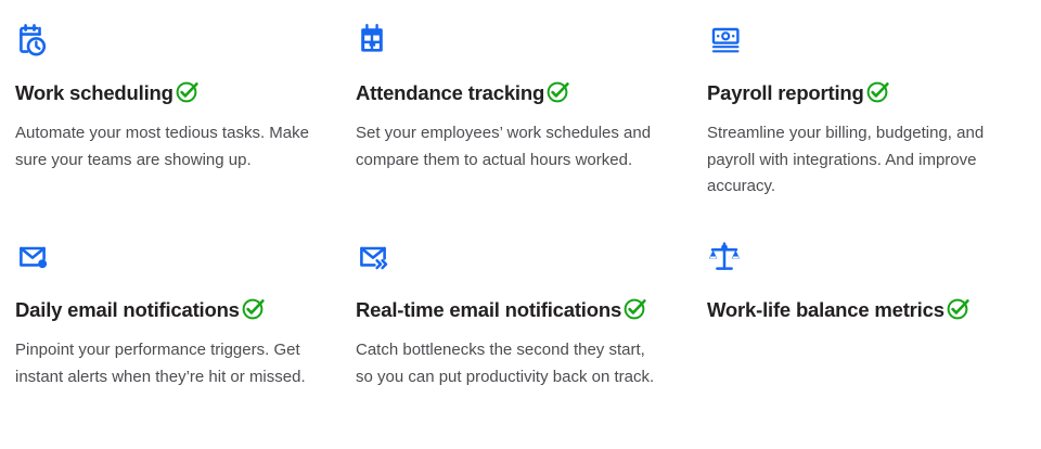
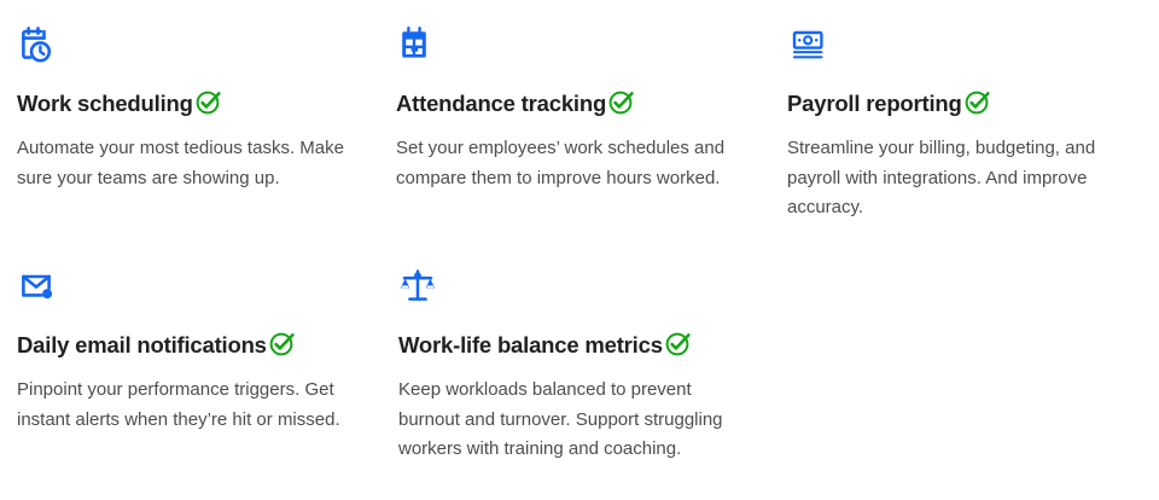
  Work scheduling
  Automate your most tedious tasks. Make sure your teams are showing up.
  Attendance tracking
- Set your employees’ work schedules and compare them to actual hours worked.
+ Set your employees’ work schedules and compare them to improve hours worked.
  Payroll reporting
  Streamline your billing, budgeting, and payroll with integrations. And improve accuracy.
  Daily email notifications
  Pinpoint your performance triggers. Get instant alerts when they’re hit or missed.
- Real-time email notifications
- Catch bottlenecks the second they start, so you can put productivity back on track.
  Work-life balance metrics
+ Keep workloads balanced to prevent burnout and turnover. Support struggling workers with training and coaching.
